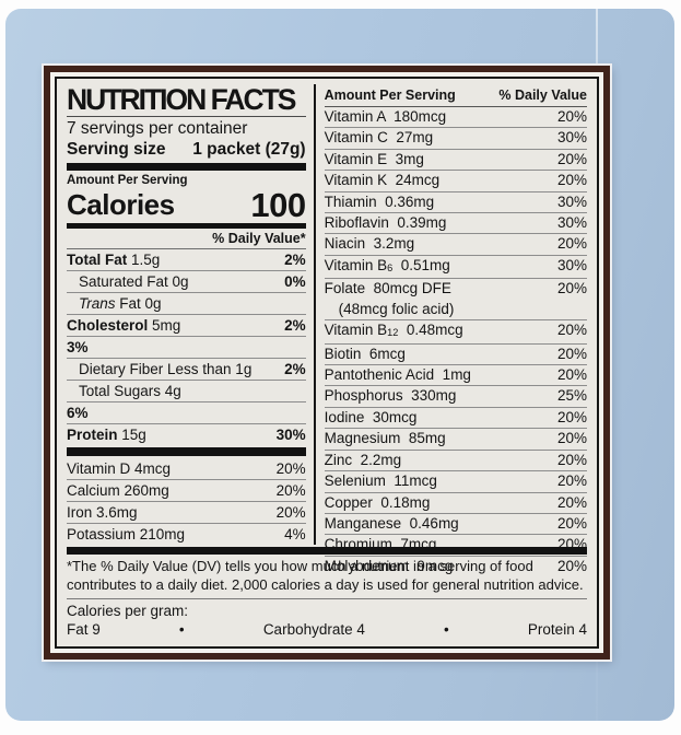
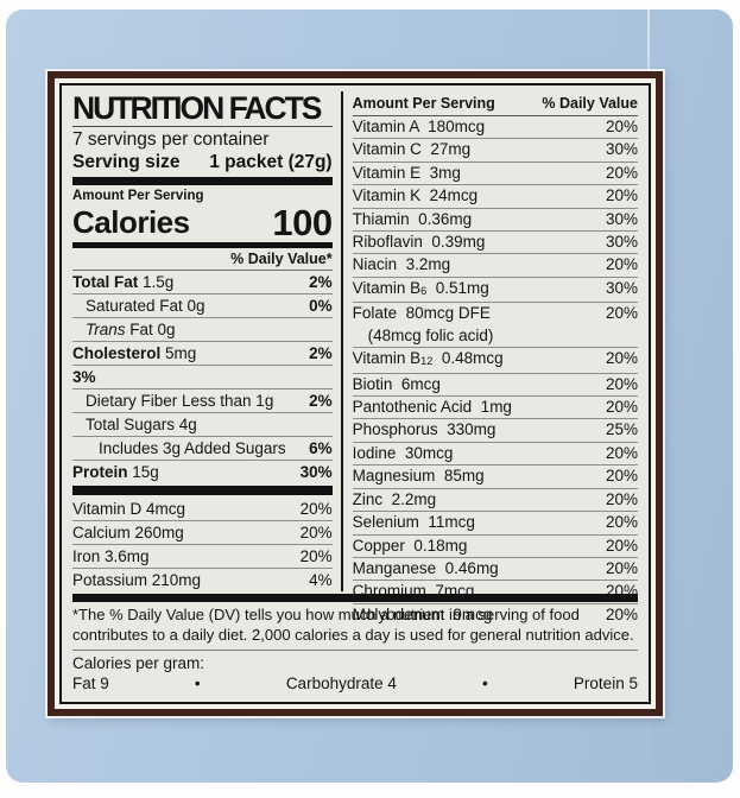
  NUTRITION FACTS
  7 servings per container
  Serving size
  1 packet (27g)
  Amount Per Serving
  Calories
  100
  % Daily Value*
  Total Fat 1.5g
  2%
  Saturated Fat 0g
  0%
  Trans Fat 0g
  Cholesterol 5mg
  2%
  3%
  Dietary Fiber Less than 1g
  2%
  Total Sugars 4g
+ Includes 3g Added Sugars
  6%
  Protein 15g
  30%
  Vitamin D 4mcg
  20%
  Calcium 260mg
  20%
  Iron 3.6mg
  20%
  Potassium 210mg
  4%
  Amount Per Serving
  % Daily Value
  Vitamin A 180mcg
  20%
  Vitamin C 27mg
  30%
  Vitamin E 3mg
  20%
  Vitamin K 24mcg
  20%
  Thiamin 0.36mg
  30%
  Riboflavin 0.39mg
  30%
  Niacin 3.2mg
  20%
  Vitamin B6 0.51mg
  30%
  Folate 80mcg DFE
  20%
  (48mcg folic acid)
  Vitamin B12 0.48mcg
  20%
  Biotin 6mcg
  20%
  Pantothenic Acid 1mg
  20%
  Phosphorus 330mg
  25%
  Iodine 30mcg
  20%
  Magnesium 85mg
  20%
  Zinc 2.2mg
  20%
  Selenium 11mcg
  20%
  Copper 0.18mg
  20%
  Manganese 0.46mg
  20%
  Chromium 7mcg
  20%
  Molybdenum 9mcg
  20%
  *The % Daily Value (DV) tells you how much a nutrient in a serving of food contributes to a daily diet. 2,000 calories a day is used for general nutrition advice.
  Calories per gram:
  Fat 9
  •
  Carbohydrate 4
  •
- Protein 4
+ Protein 5
